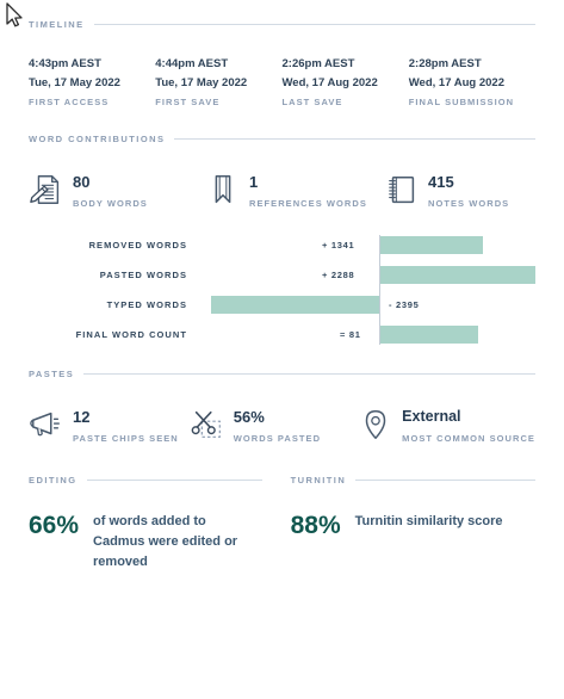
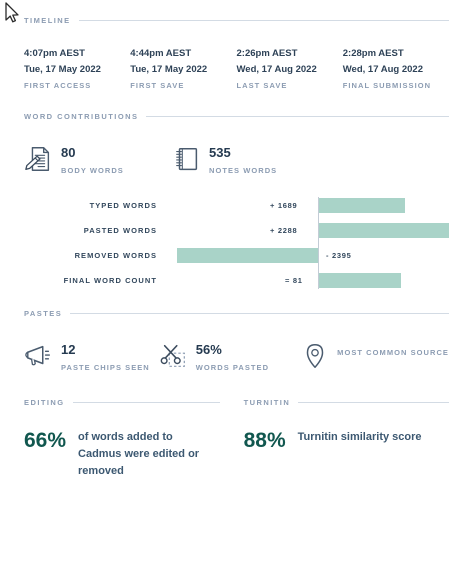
  TIMELINE
- 4:43pm AEST
+ 4:07pm AEST
  Tue, 17 May 2022
  FIRST ACCESS
  4:44pm AEST
  Tue, 17 May 2022
  FIRST SAVE
  2:26pm AEST
  Wed, 17 Aug 2022
  LAST SAVE
  2:28pm AEST
  Wed, 17 Aug 2022
  FINAL SUBMISSION
  WORD CONTRIBUTIONS
  80
  BODY WORDS
- 1
- REFERENCES WORDS
- 415
+ 535
  NOTES WORDS
- REMOVED WORDS
+ TYPED WORDS
- + 1341
+ + 1689
  PASTED WORDS
  + 2288
- TYPED WORDS
+ REMOVED WORDS
  - 2395
  FINAL WORD COUNT
  = 81
  PASTES
  12
  PASTE CHIPS SEEN
  56%
  WORDS PASTED
- External
  MOST COMMON SOURCE
  EDITING
  66%
  of words added to Cadmus were edited or removed
  TURNITIN
  88%
  Turnitin similarity score
